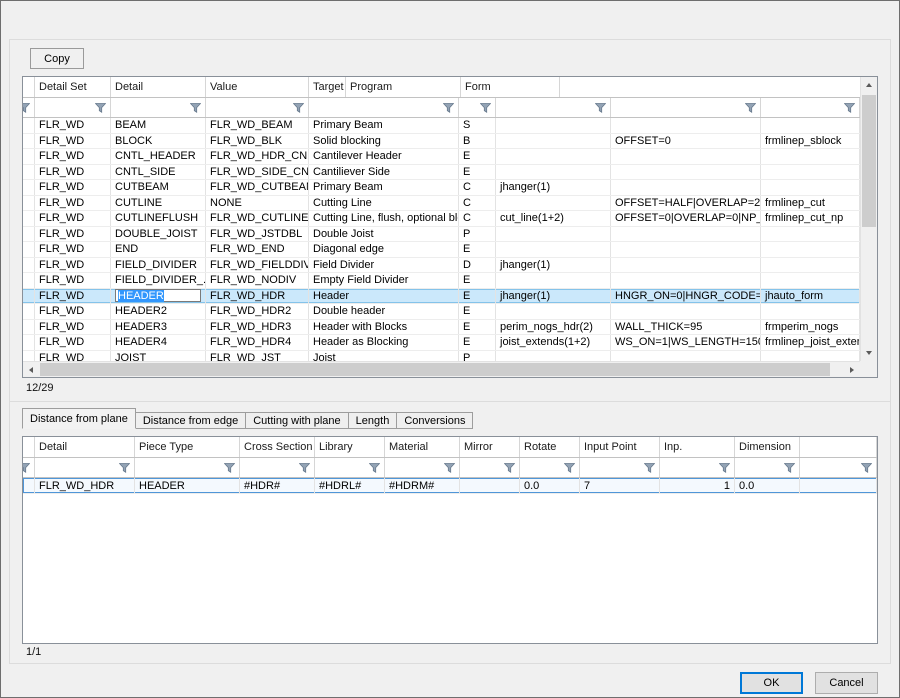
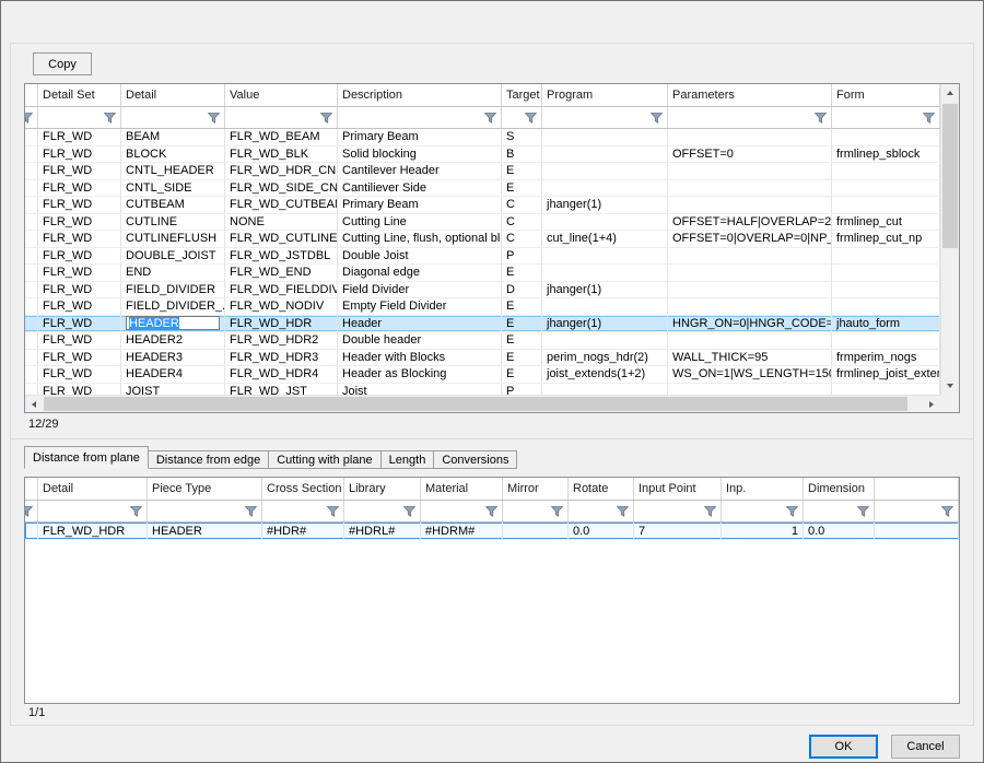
  Copy
  Detail Set
  Detail
  Value
+ Description
  Target
  Program
+ Parameters
  Form
  FLR_WD
  BEAM
  FLR_WD_BEAM
  Primary Beam
  S
  FLR_WD
  BLOCK
  FLR_WD_BLK
  Solid blocking
  B
  OFFSET=0
  frmlinep_sblock
  FLR_WD
  CNTL_HEADER
  FLR_WD_HDR_CN.
  Cantilever Header
  E
  FLR_WD
  CNTL_SIDE
  FLR_WD_SIDE_CN
  Cantiliever Side
  E
  FLR_WD
  CUTBEAM
  FLR_WD_CUTBEA
  Primary Beam
  C
  jhanger(1)
  FLR_WD
  CUTLINE
  NONE
  Cutting Line
  C
  OFFSET=HALF|OVERLAP=2
  frmlinep_cut
  FLR_WD
  CUTLINEFLUSH
  FLR_WD_CUTLINE
  Cutting Line, flush, optional bl
  C
- cut_line(1+2)
+ cut_line(1+4)
  OFFSET=0|OVERLAP=0|NP_
  frmlinep_cut_np
  FLR_WD
  DOUBLE_JOIST
  FLR_WD_JSTDBL
  Double Joist
  P
  FLR_WD
  END
  FLR_WD_END
  Diagonal edge
  E
  FLR_WD
  FIELD_DIVIDER
  FLR_WD_FIELDDIV
  Field Divider
  D
  jhanger(1)
  FLR_WD
  FIELD_DIVIDER_.
  FLR_WD_NODIV
  Empty Field Divider
  E
  FLR_WD
  HEADER
  FLR_WD_HDR
  Header
  E
  jhanger(1)
  HNGR_ON=0|HNGR_CODE=
  jhauto_form
  FLR_WD
  HEADER2
  FLR_WD_HDR2
  Double header
  E
  FLR_WD
  HEADER3
  FLR_WD_HDR3
  Header with Blocks
  E
  perim_nogs_hdr(2)
  WALL_THICK=95
  frmperim_nogs
  FLR_WD
  HEADER4
  FLR_WD_HDR4
  Header as Blocking
  E
  joist_extends(1+2)
  WS_ON=1|WS_LENGTH=150
  frmlinep_joist_exte
  FLR_WD
  JOIST
  FLR_WD_JST
  Joist
  P
  12/29
  Distance from plane
  Distance from edge
  Cutting with plane
  Length
  Conversions
  Detail
  Piece Type
  Cross Section
  Library
  Material
  Mirror
  Rotate
  Input Point
  Inp.
  Dimension
  FLR_WD_HDR
  HEADER
  #HDR#
  #HDRL#
  #HDRM#
  0.0
  7
  1
  0.0
  1/1
  OK
  Cancel
